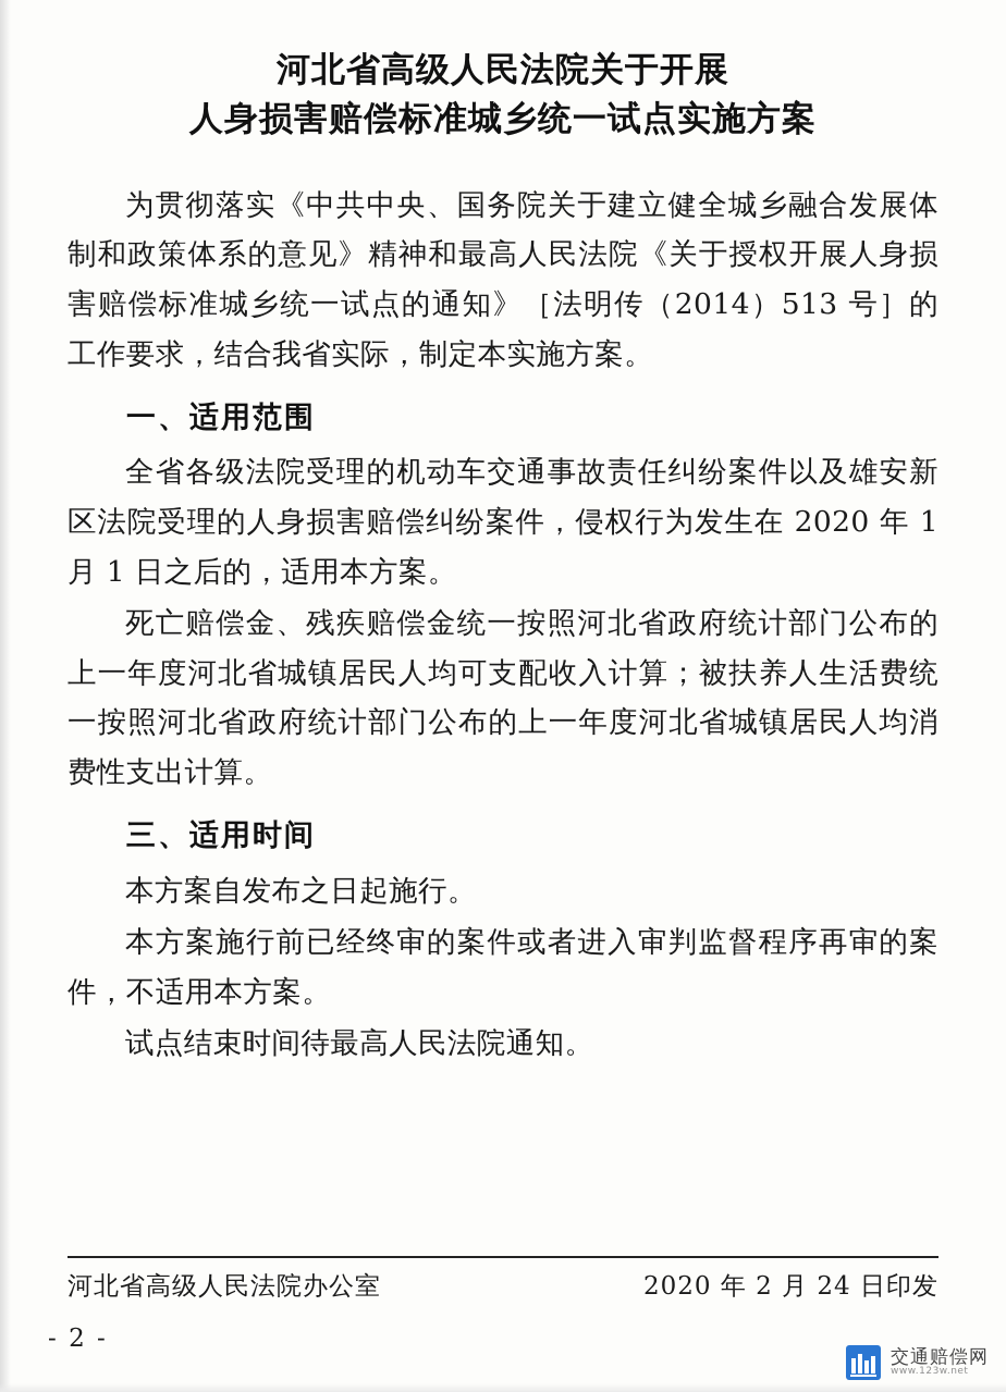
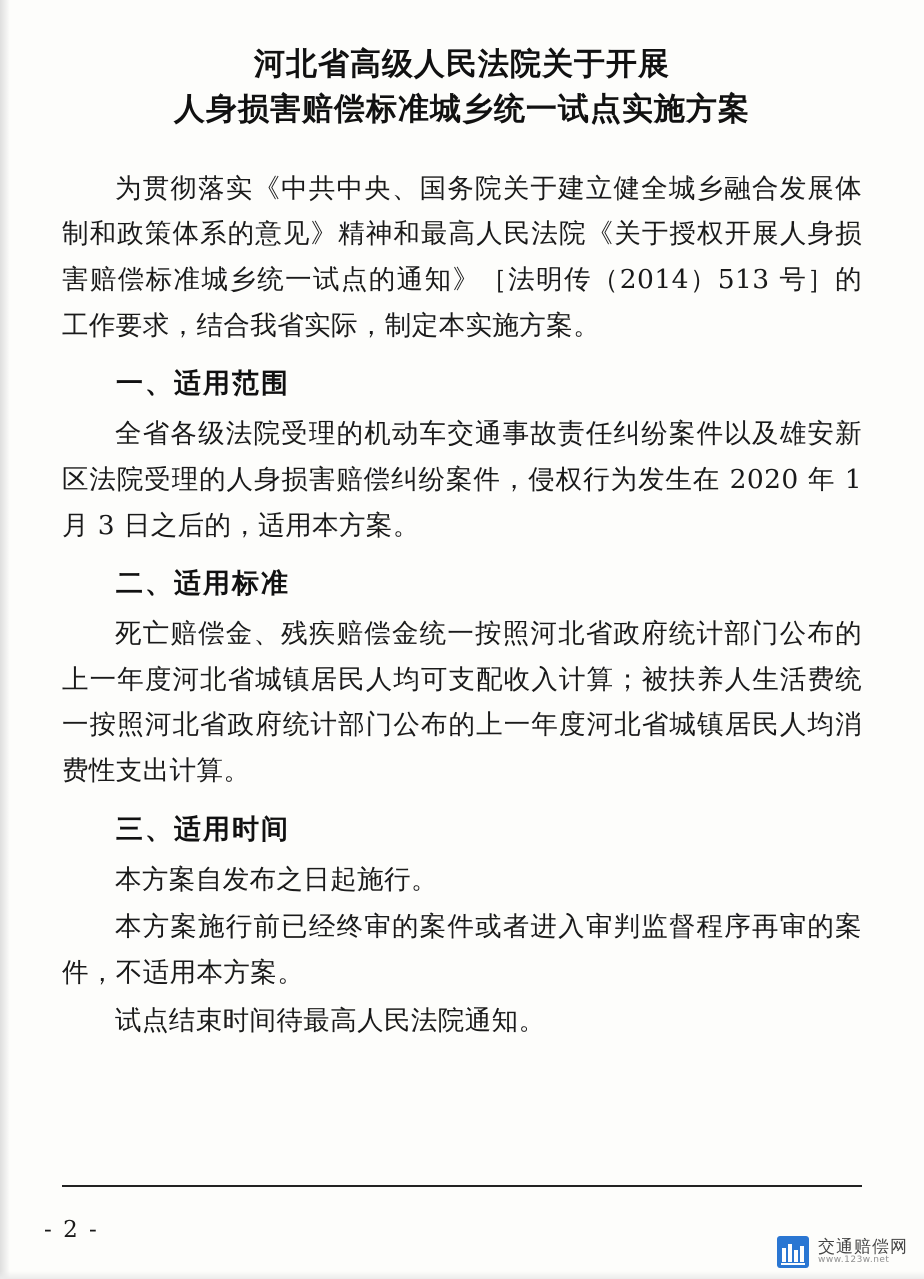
  河北省高级人民法院关于开展
  人身损害赔偿标准城乡统一试点实施方案
  为贯彻落实《中共中央、国务院关于建立健全城乡融合发展体制和政策体系的意见》精神和最高人民法院《关于授权开展人身损害赔偿标准城乡统一试点的通知》［法明传（2014）513 号］的工作要求，结合我省实际，制定本实施方案。
  一、适用范围
- 全省各级法院受理的机动车交通事故责任纠纷案件以及雄安新区法院受理的人身损害赔偿纠纷案件，侵权行为发生在 2020 年 1 月 1 日之后的，适用本方案。
+ 全省各级法院受理的机动车交通事故责任纠纷案件以及雄安新区法院受理的人身损害赔偿纠纷案件，侵权行为发生在 2020 年 1 月 3 日之后的，适用本方案。
+ 二、适用标准
  死亡赔偿金、残疾赔偿金统一按照河北省政府统计部门公布的上一年度河北省城镇居民人均可支配收入计算；被扶养人生活费统一按照河北省政府统计部门公布的上一年度河北省城镇居民人均消费性支出计算。
  三、适用时间
  本方案自发布之日起施行。
  本方案施行前已经终审的案件或者进入审判监督程序再审的案件，不适用本方案。
  试点结束时间待最高人民法院通知。
- 河北省高级人民法院办公室
- 2020 年 2 月 24 日印发
  - 2 -
  交通赔偿网
  www.123w.net
